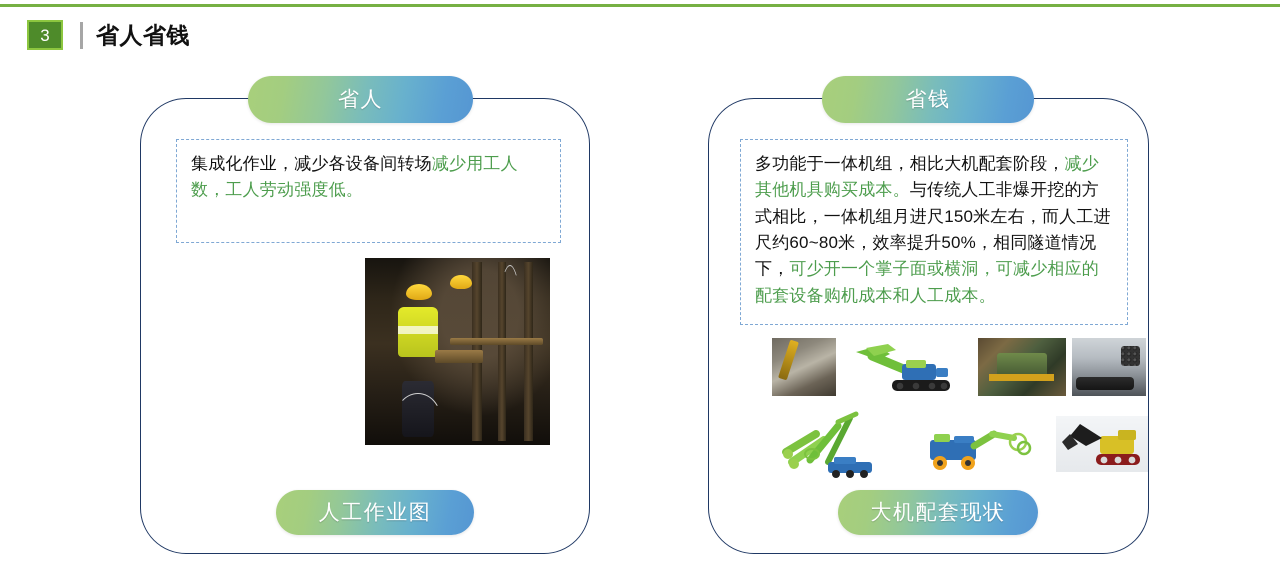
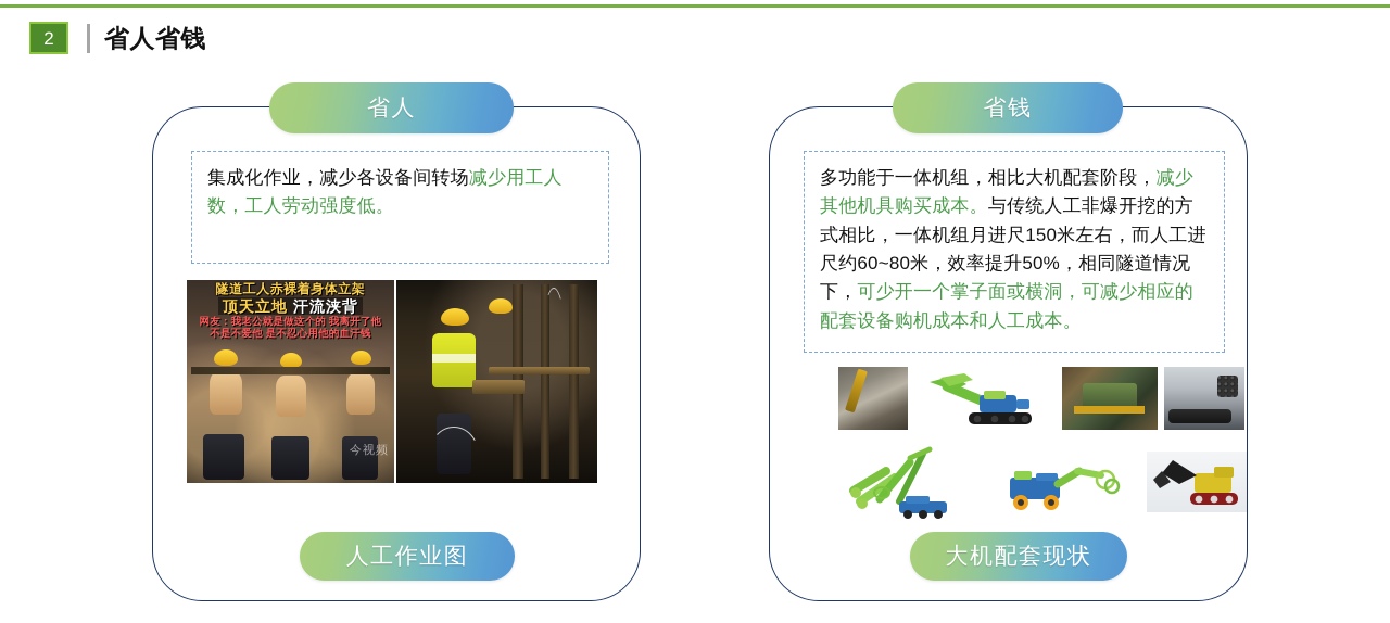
- 3
+ 2
  省人省钱
  省人
  集成化作业，减少各设备间转场减少用工人数，工人劳动强度低。
+ 隧道工人赤裸着身体立架
+ 顶天立地 汗流浃背
+ 网友：我老公就是做这个的 我离开了他
+ 不是不爱他 是不忍心用他的血汗钱
+ 今视频
  人工作业图
  省钱
  多功能于一体机组，相比大机配套阶段，减少其他机具购买成本。与传统人工非爆开挖的方式相比，一体机组月进尺150米左右，而人工进尺约60~80米，效率提升50%，相同隧道情况下，可少开一个掌子面或横洞，可减少相应的配套设备购机成本和人工成本。
  大机配套现状
